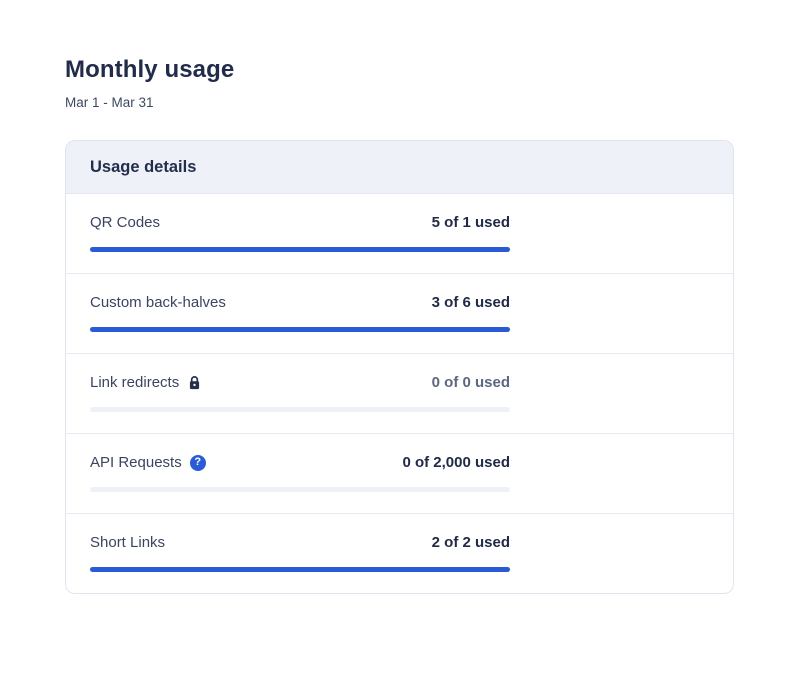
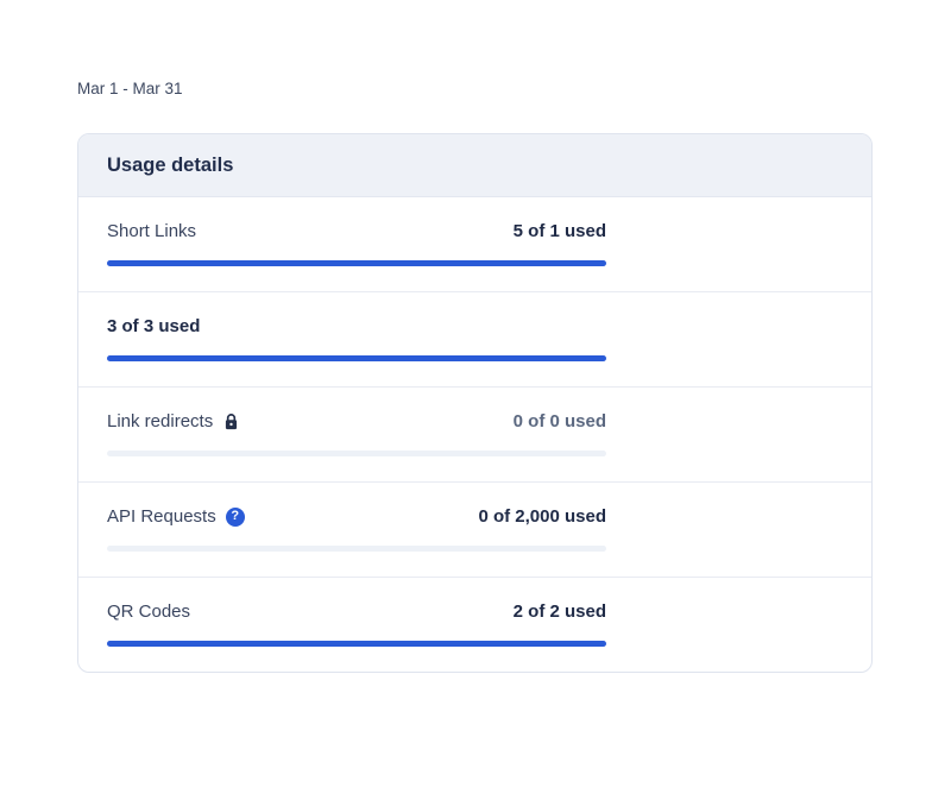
- Monthly usage
  Mar 1 - Mar 31
  Usage details
- QR Codes
+ Short Links
  5 of 1 used
- Custom back-halves
- 3 of 6 used
+ 3 of 3 used
  Link redirects
  0 of 0 used
  API Requests
  ?
  0 of 2,000 used
- Short Links
+ QR Codes
  2 of 2 used
